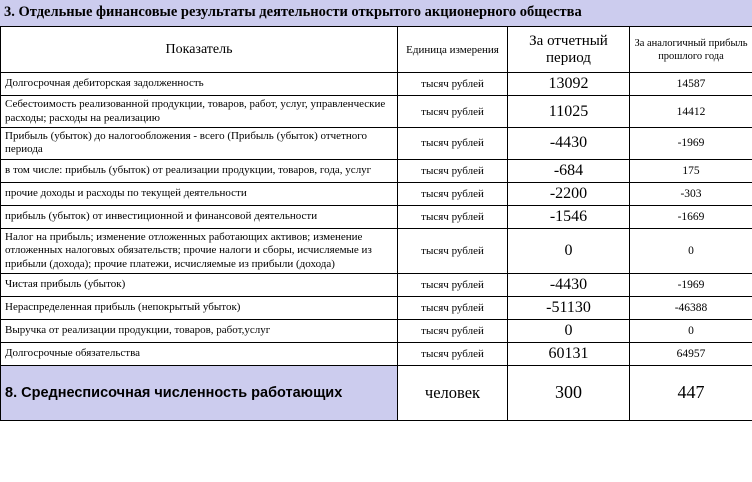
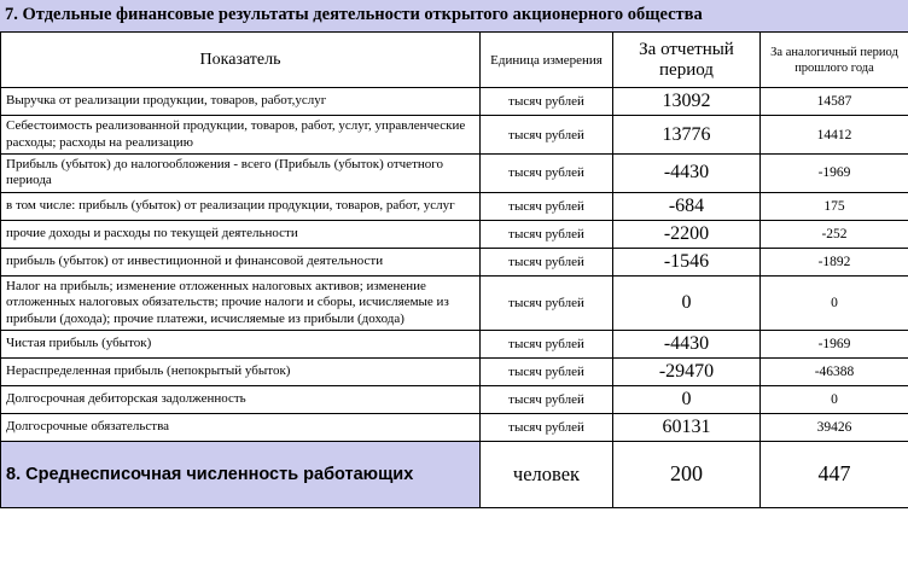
- 3. Отдельные финансовые результаты деятельности открытого акционерного общества
+ 7. Отдельные финансовые результаты деятельности открытого акционерного общества
- Показатель	Единица измерения	За отчетный период	За аналогичный прибыль прошлого года
+ Показатель	Единица измерения	За отчетный период	За аналогичный период прошлого года
- Долгосрочная дебиторская задолженность	тысяч рублей	13092	14587
+ Выручка от реализации продукции, товаров, работ,услуг	тысяч рублей	13092	14587
- Себестоимость реализованной продукции, товаров, работ, услуг, управленческие расходы; расходы на реализацию	тысяч рублей	11025	14412
+ Себестоимость реализованной продукции, товаров, работ, услуг, управленческие расходы; расходы на реализацию	тысяч рублей	13776	14412
  Прибыль (убыток) до налогообложения - всего (Прибыль (убыток) отчетного периода	тысяч рублей	-4430	-1969
- в том числе: прибыль (убыток) от реализации продукции, товаров, года, услуг	тысяч рублей	-684	175
+ в том числе: прибыль (убыток) от реализации продукции, товаров, работ, услуг	тысяч рублей	-684	175
- прочие доходы и расходы по текущей деятельности	тысяч рублей	-2200	-303
+ прочие доходы и расходы по текущей деятельности	тысяч рублей	-2200	-252
- прибыль (убыток) от инвестиционной и финансовой деятельности	тысяч рублей	-1546	-1669
+ прибыль (убыток) от инвестиционной и финансовой деятельности	тысяч рублей	-1546	-1892
- Налог на прибыль; изменение отложенных работающих активов; изменение отложенных налоговых обязательств; прочие налоги и сборы, исчисляемые из прибыли (дохода); прочие платежи, исчисляемые из прибыли (дохода)	тысяч рублей	0	0
+ Налог на прибыль; изменение отложенных налоговых активов; изменение отложенных налоговых обязательств; прочие налоги и сборы, исчисляемые из прибыли (дохода); прочие платежи, исчисляемые из прибыли (дохода)	тысяч рублей	0	0
  Чистая прибыль (убыток)	тысяч рублей	-4430	-1969
- Нераспределенная прибыль (непокрытый убыток)	тысяч рублей	-51130	-46388
+ Нераспределенная прибыль (непокрытый убыток)	тысяч рублей	-29470	-46388
- Выручка от реализации продукции, товаров, работ,услуг	тысяч рублей	0	0
+ Долгосрочная дебиторская задолженность	тысяч рублей	0	0
- Долгосрочные обязательства	тысяч рублей	60131	64957
+ Долгосрочные обязательства	тысяч рублей	60131	39426
- 8. Среднесписочная численность работающих	человек	300	447
+ 8. Среднесписочная численность работающих	человек	200	447
